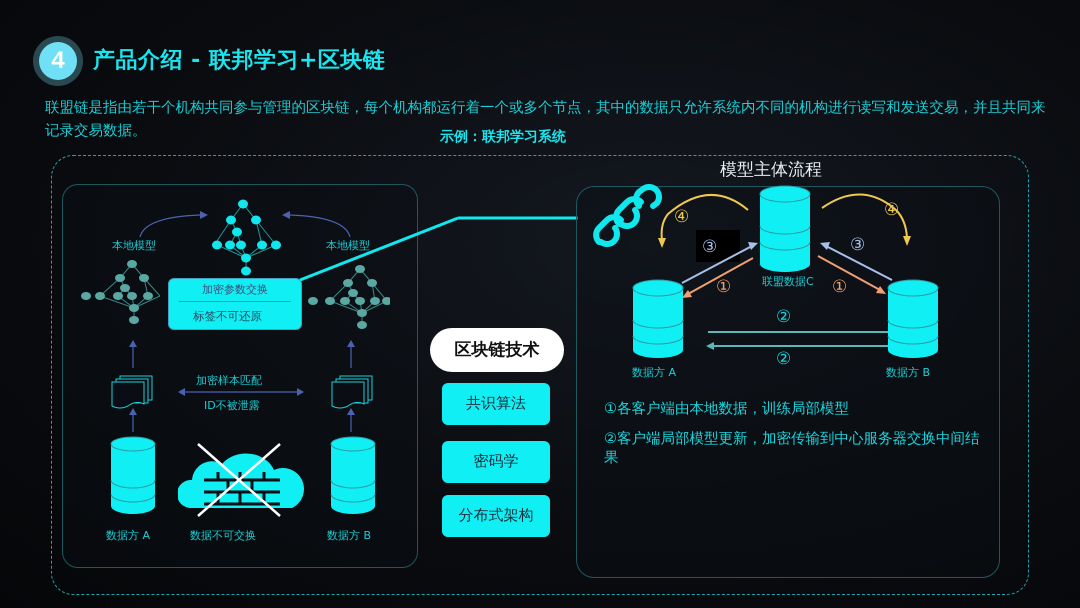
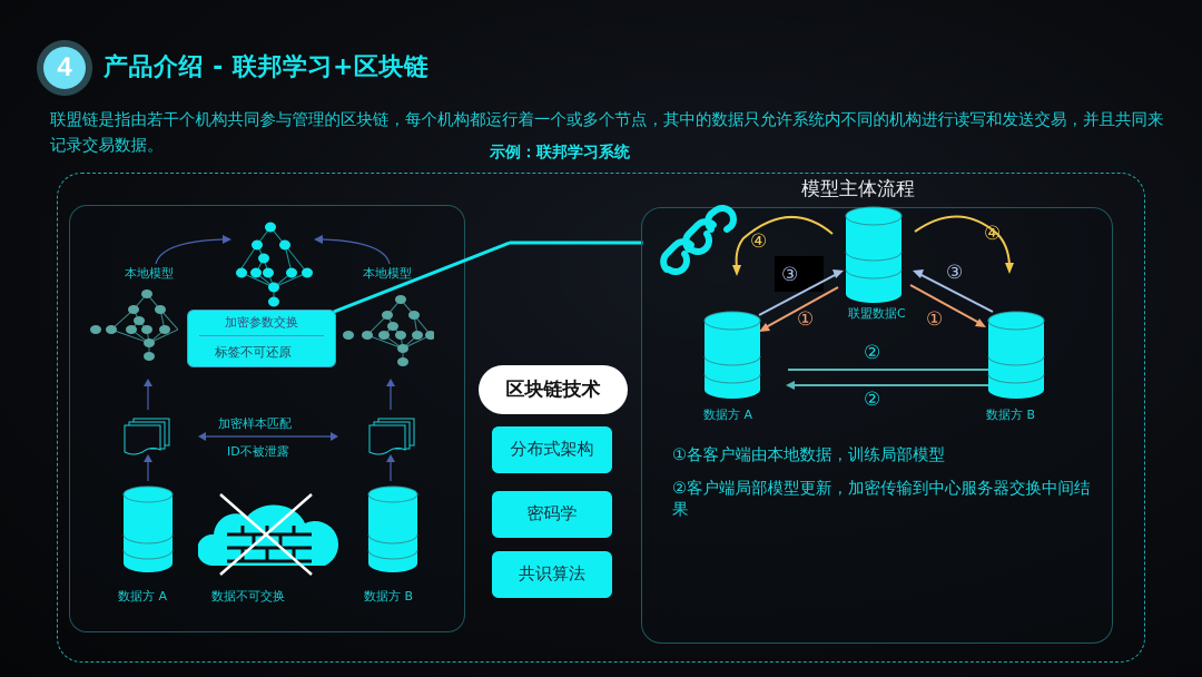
  4
  产品介绍 - 联邦学习+区块链
  联盟链是指由若干个机构共同参与管理的区块链，每个机构都运行着一个或多个节点，其中的数据只允许系统内不同的机构进行读写和发送交易，并且共同来记录交易数据。
  示例：联邦学习系统
  本地模型
  本地模型
  加密参数交换
  标签不可还原
  加密样本匹配
  ID不被泄露
  数据方 A
  数据不可交换
  数据方 B
  区块链技术
- 共识算法
+ 分布式架构
  密码学
- 分布式架构
+ 共识算法
  模型主体流程
  ④
  ④
  ③
  ③
  ①
  ①
  ②
  ②
  联盟数据C
  数据方 A
  数据方 B
  ①各客户端由本地数据，训练局部模型
  ②客户端局部模型更新，加密传输到中心服务器交换中间结果
